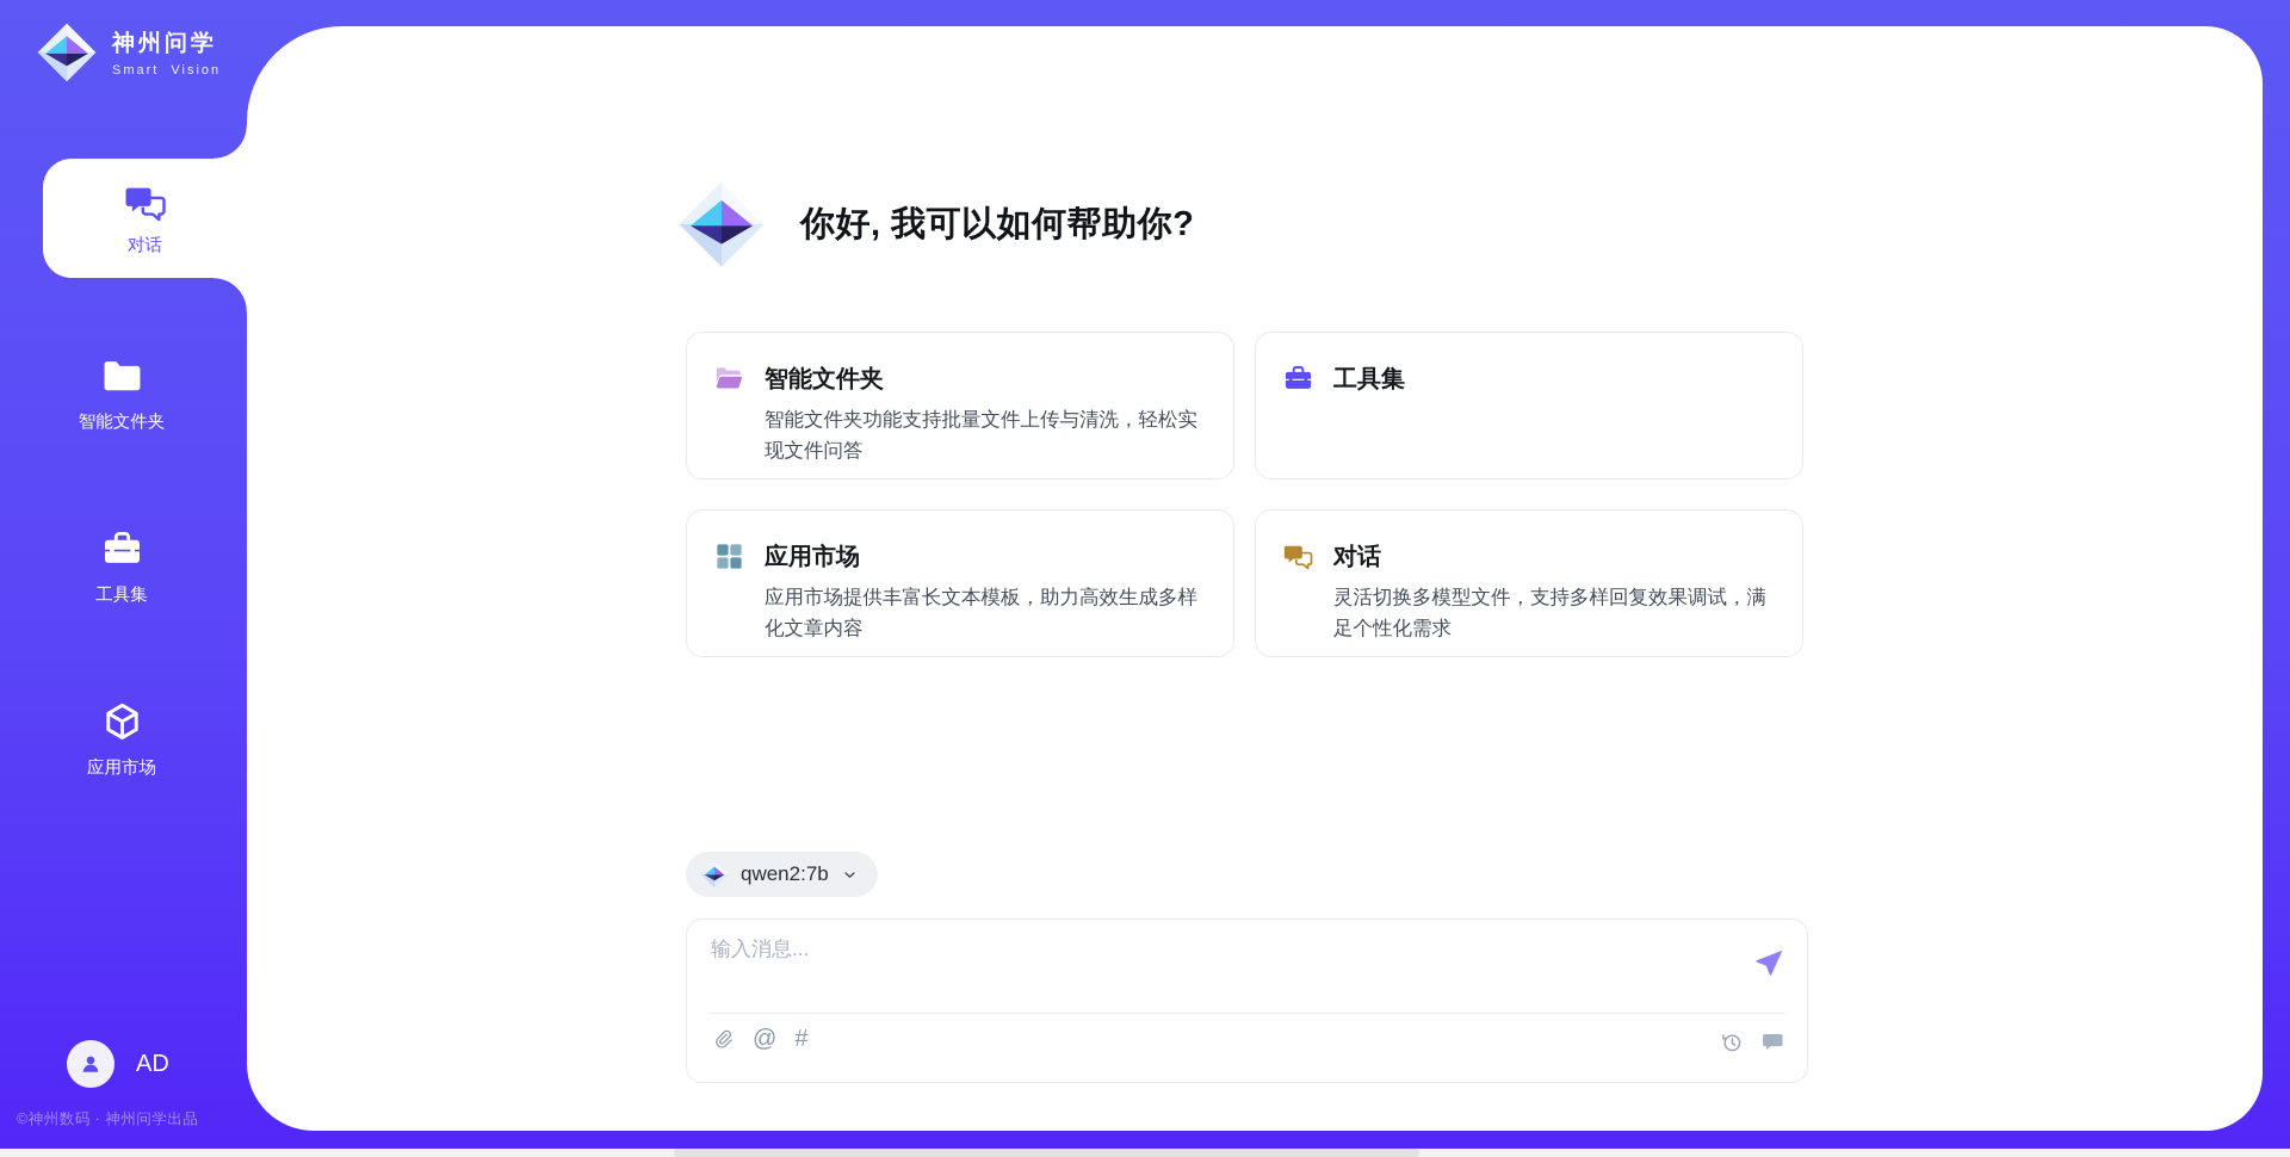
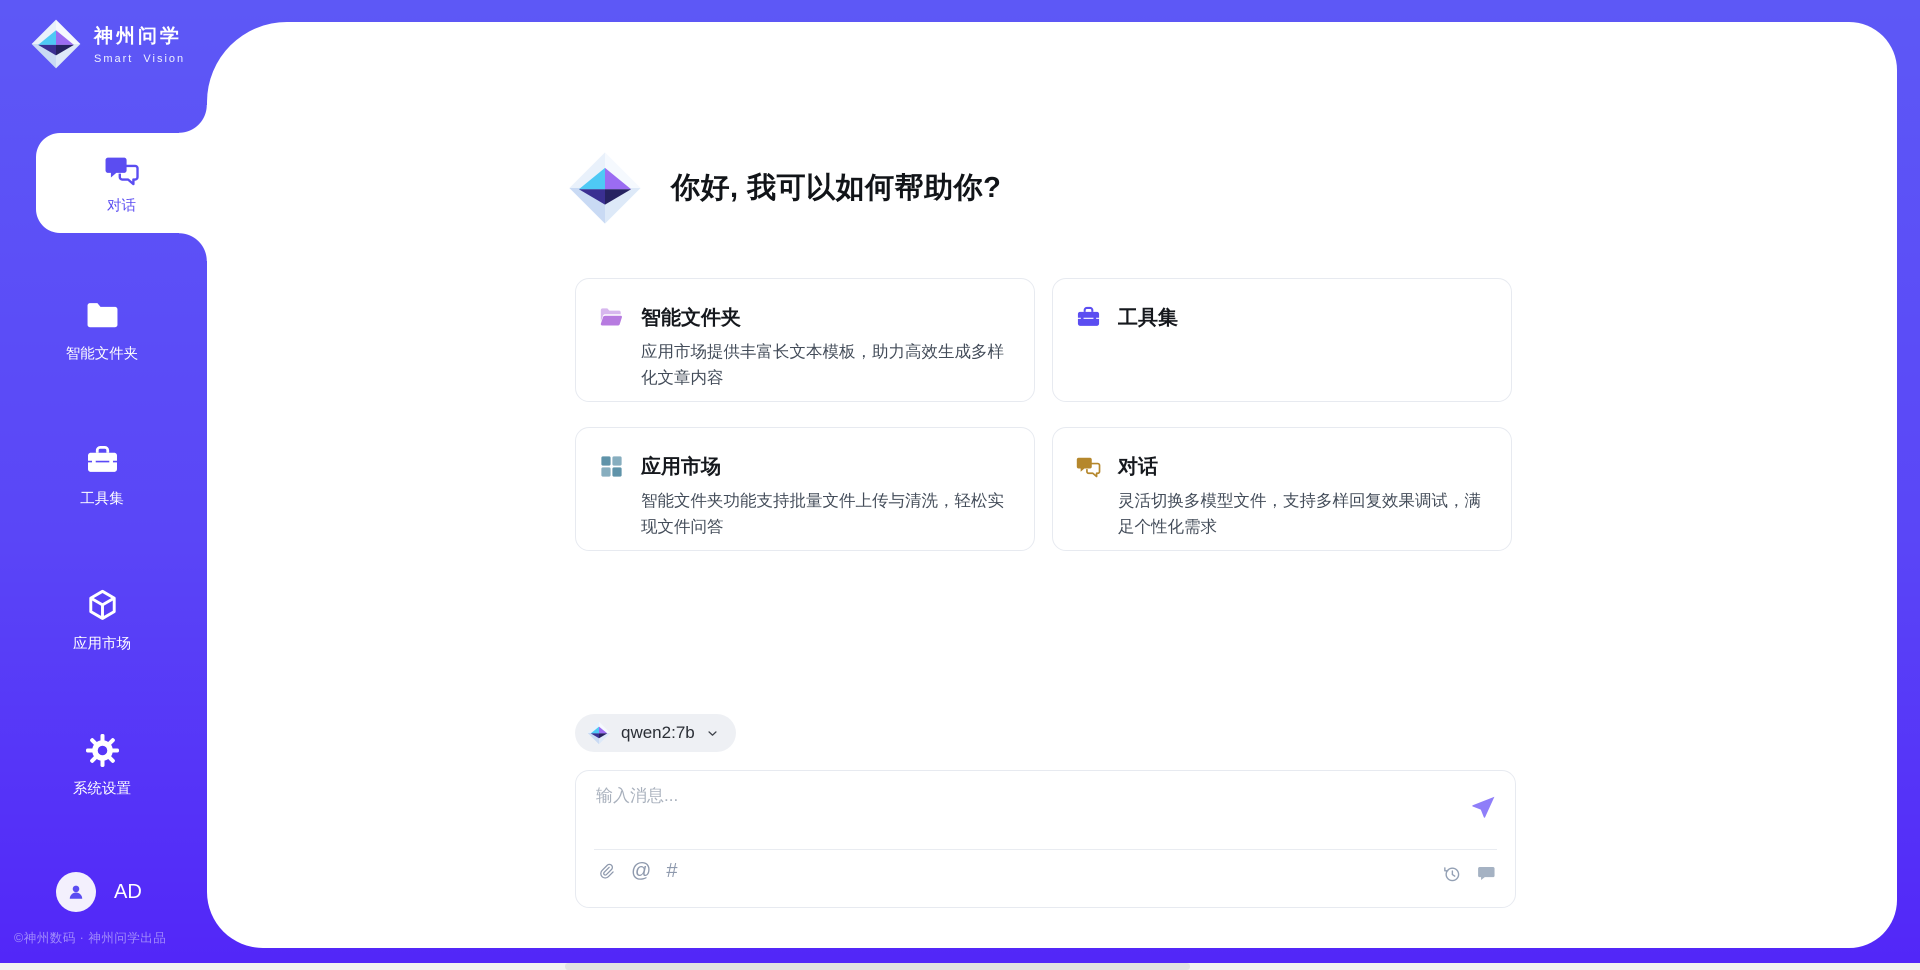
  神州问学
  Smart Vision
  对话
  智能文件夹
  工具集
  应用市场
+ 系统设置
  AD
  ©神州数码 · 神州问学出品
  你好, 我可以如何帮助你?
  智能文件夹
- 智能文件夹功能支持批量文件上传与清洗，轻松实现文件问答
+ 应用市场提供丰富长文本模板，助力高效生成多样化文章内容
  工具集
  应用市场
- 应用市场提供丰富长文本模板，助力高效生成多样化文章内容
+ 智能文件夹功能支持批量文件上传与清洗，轻松实现文件问答
  对话
  灵活切换多模型文件，支持多样回复效果调试，满足个性化需求
  qwen2:7b
  输入消息...
  @
  #
